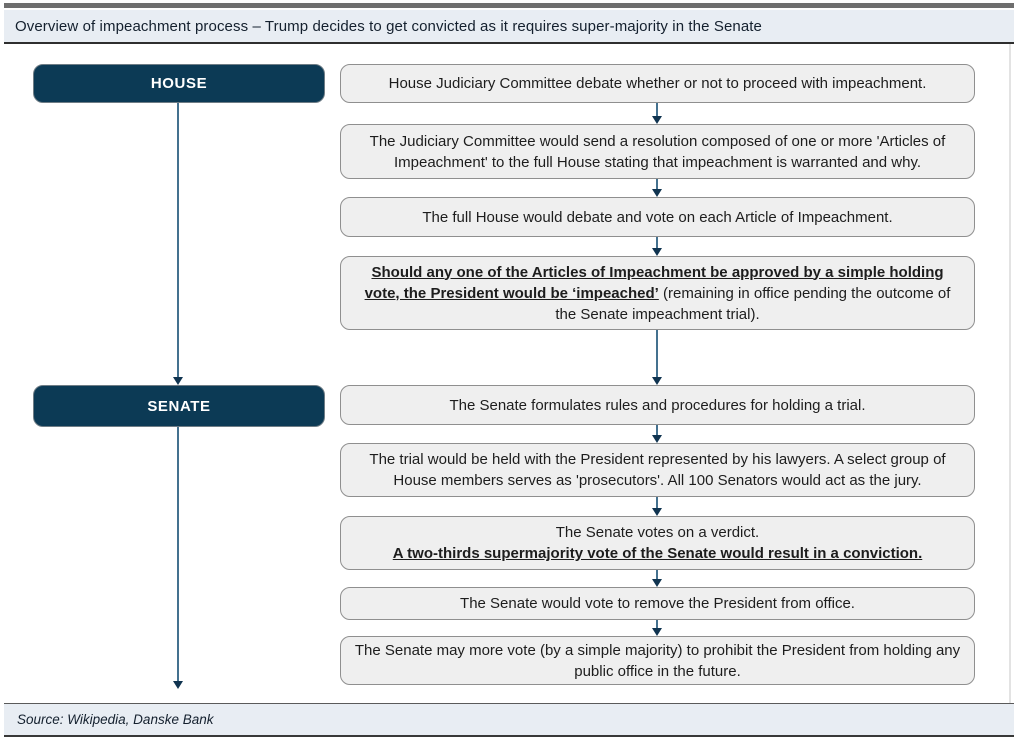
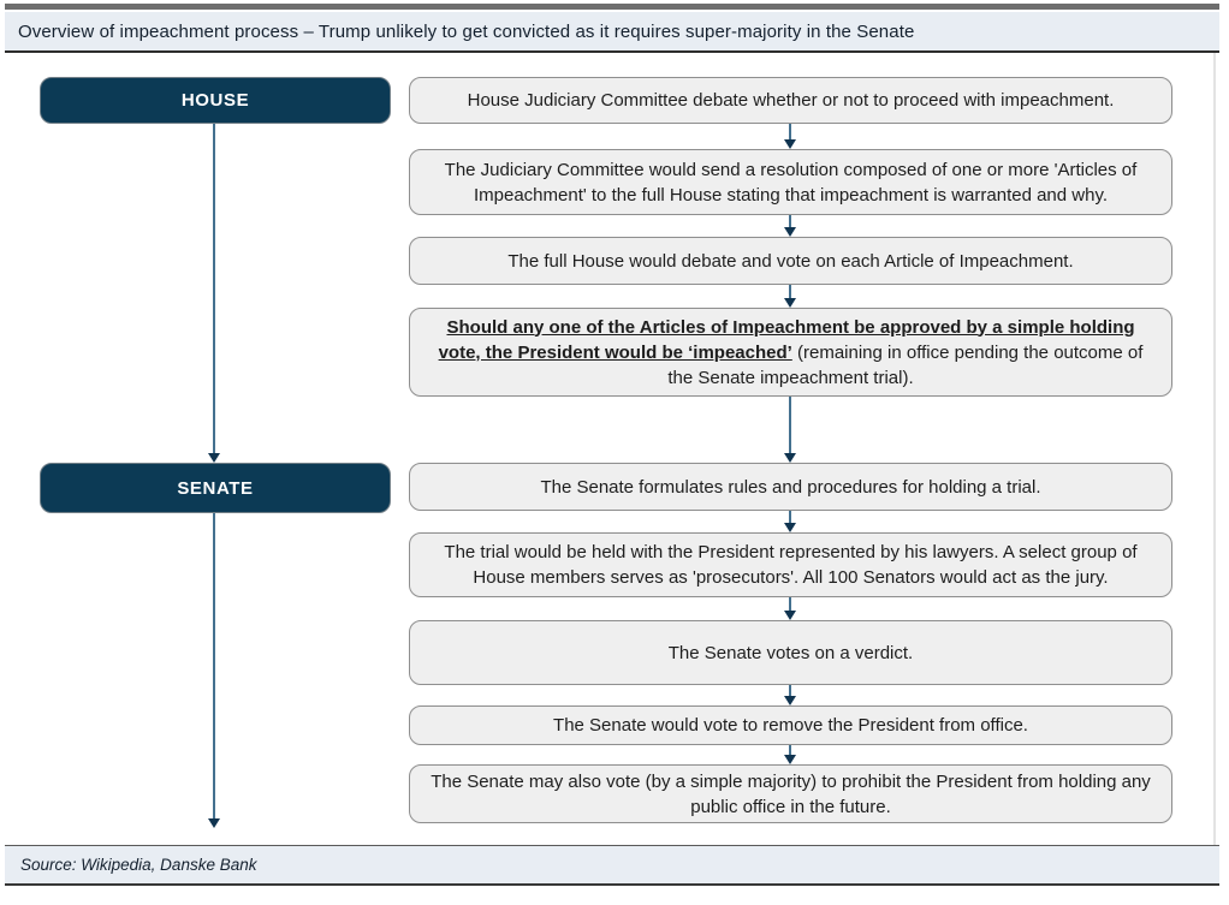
- Overview of impeachment process – Trump decides to get convicted as it requires super-majority in the Senate
+ Overview of impeachment process – Trump unlikely to get convicted as it requires super-majority in the Senate
  HOUSE
  SENATE
  House Judiciary Committee debate whether or not to proceed with impeachment.
  The Judiciary Committee would send a resolution composed of one or more 'Articles of Impeachment' to the full House stating that impeachment is warranted and why.
  The full House would debate and vote on each Article of Impeachment.
  Should any one of the Articles of Impeachment be approved by a simple holding vote, the President would be ‘impeached’ (remaining in office pending the outcome of the Senate impeachment trial).
  The Senate formulates rules and procedures for holding a trial.
  The trial would be held with the President represented by his lawyers. A select group of House members serves as 'prosecutors'. All 100 Senators would act as the jury.
  The Senate votes on a verdict.
- A two-thirds supermajority vote of the Senate would result in a conviction.
  The Senate would vote to remove the President from office.
- The Senate may more vote (by a simple majority) to prohibit the President from holding any public office in the future.
+ The Senate may also vote (by a simple majority) to prohibit the President from holding any public office in the future.
  Source: Wikipedia, Danske Bank
